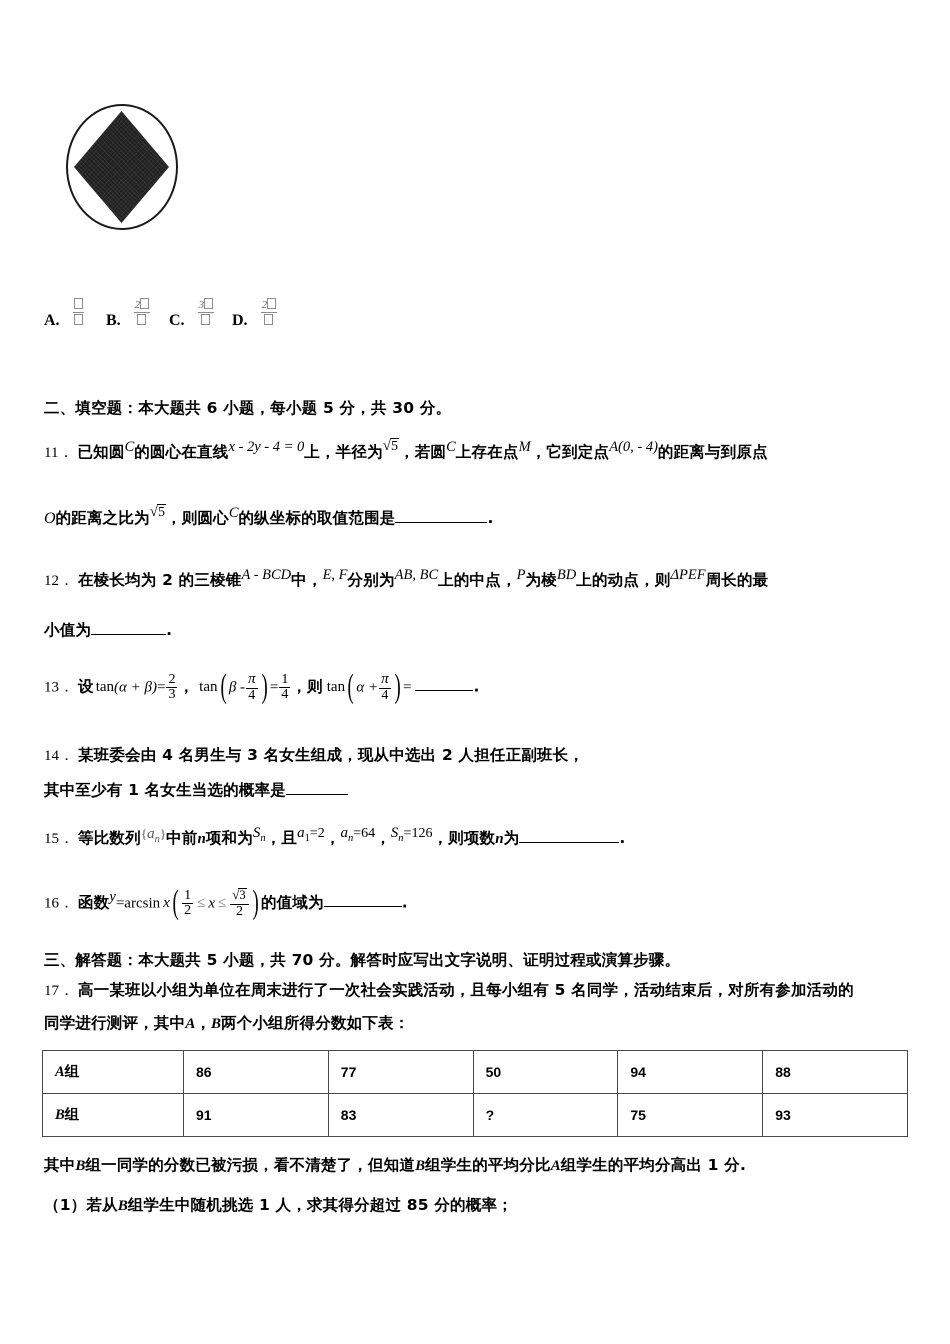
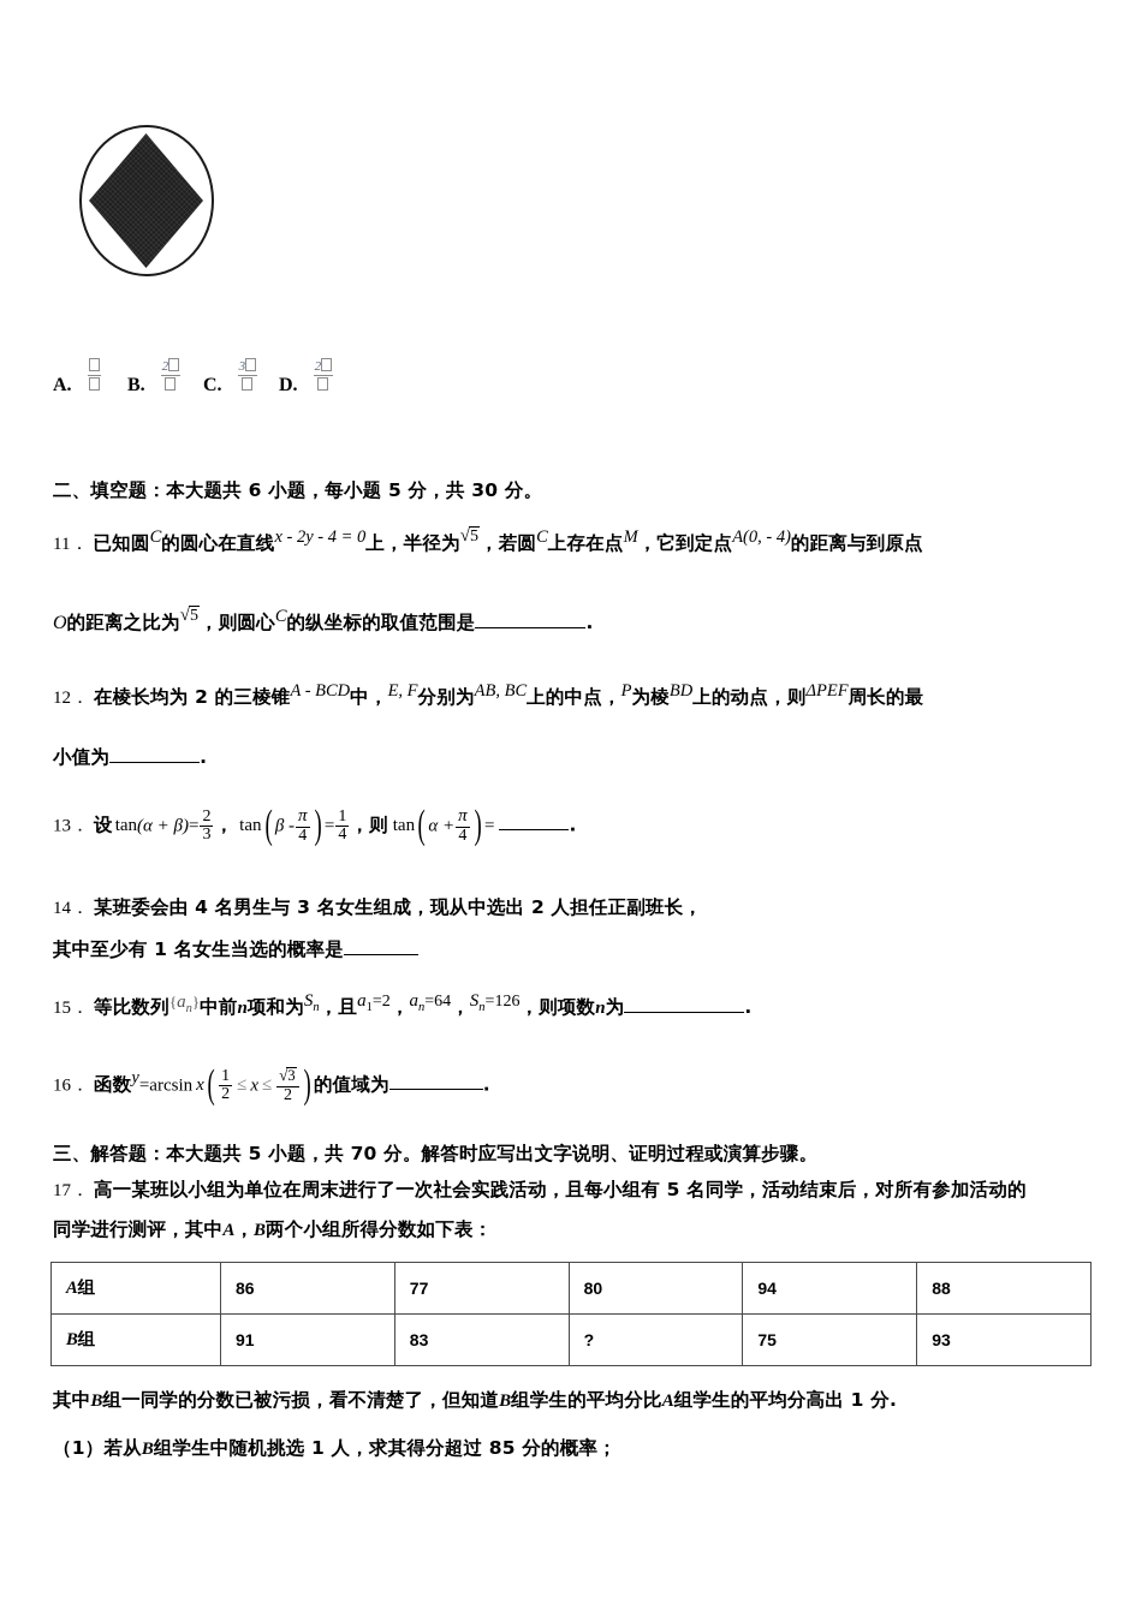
  A.
  B.
  2
  C.
  3
  D.
  2
  二、填空题：本大题共 6 小题，每小题 5 分，共 30 分。
  11． 已知圆C的圆心在直线x - 2y - 4 = 0上，半径为√5，若圆C上存在点M，它到定点A(0, - 4)的距离与到原点
  O的距离之比为√5，则圆心C的纵坐标的取值范围是 .
  12． 在棱长均为 2 的三棱锥A - BCD中，E, F分别为AB, BC上的中点，P为棱BD上的动点，则ΔPEF周长的最
  小值为 .
  13． 设 tan(α + β)=
  2
  3
  ， tan ( β -
  π
  4
  ) =
  1
  4
  ，则 tan ( α +
  π
  4
  ) = .
  14． 某班委会由 4 名男生与 3 名女生组成，现从中选出 2 人担任正副班长，
  其中至少有 1 名女生当选的概率是
  15． 等比数列{an}中前n项和为Sn，且a1=2，an=64，Sn=126，则项数n为 .
  16． 函数y=arcsin x (
  1
  2
  ≤ x ≤
  √3
  2
  ) 的值域为 .
  三、解答题：本大题共 5 小题，共 70 分。解答时应写出文字说明、证明过程或演算步骤。
  17． 高一某班以小组为单位在周末进行了一次社会实践活动，且每小组有 5 名同学，活动结束后，对所有参加活动的
  同学进行测评，其中A，B两个小组所得分数如下表：
- A组	86	77	50	94	88
+ A组	86	77	80	94	88
  B组	91	83	?	75	93
  其中B组一同学的分数已被污损，看不清楚了，但知道B组学生的平均分比A组学生的平均分高出 1 分.
  （1）若从B组学生中随机挑选 1 人，求其得分超过 85 分的概率；
